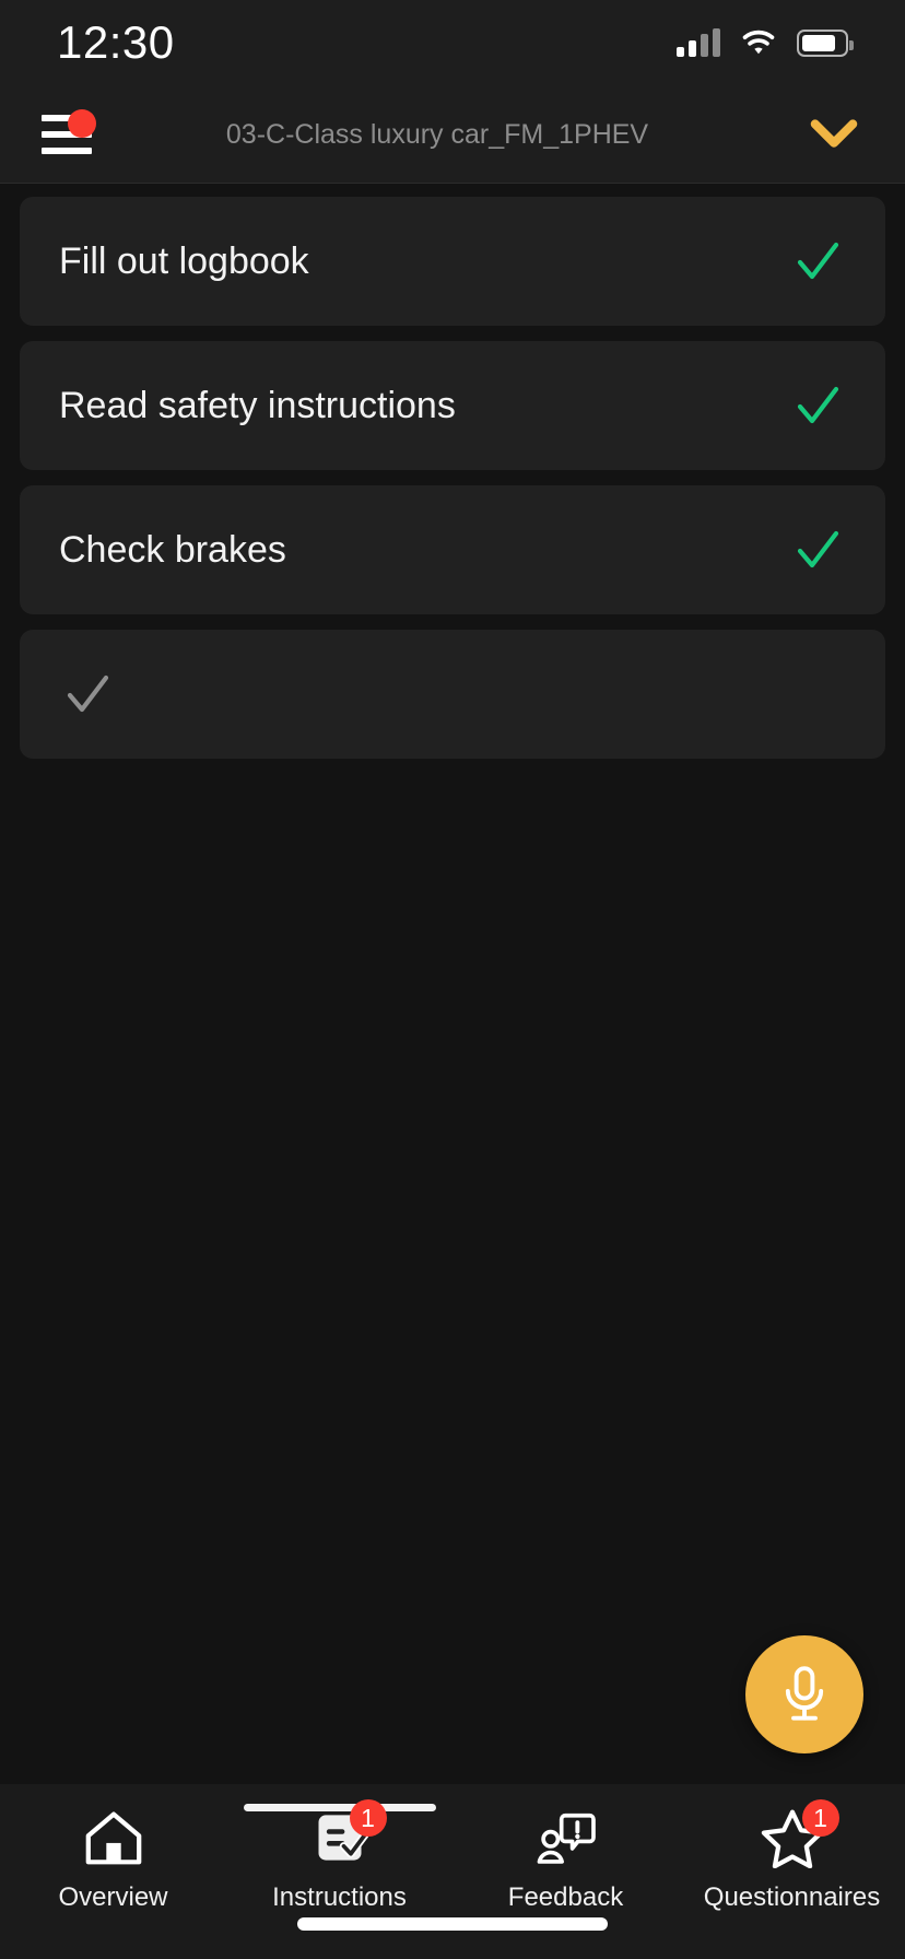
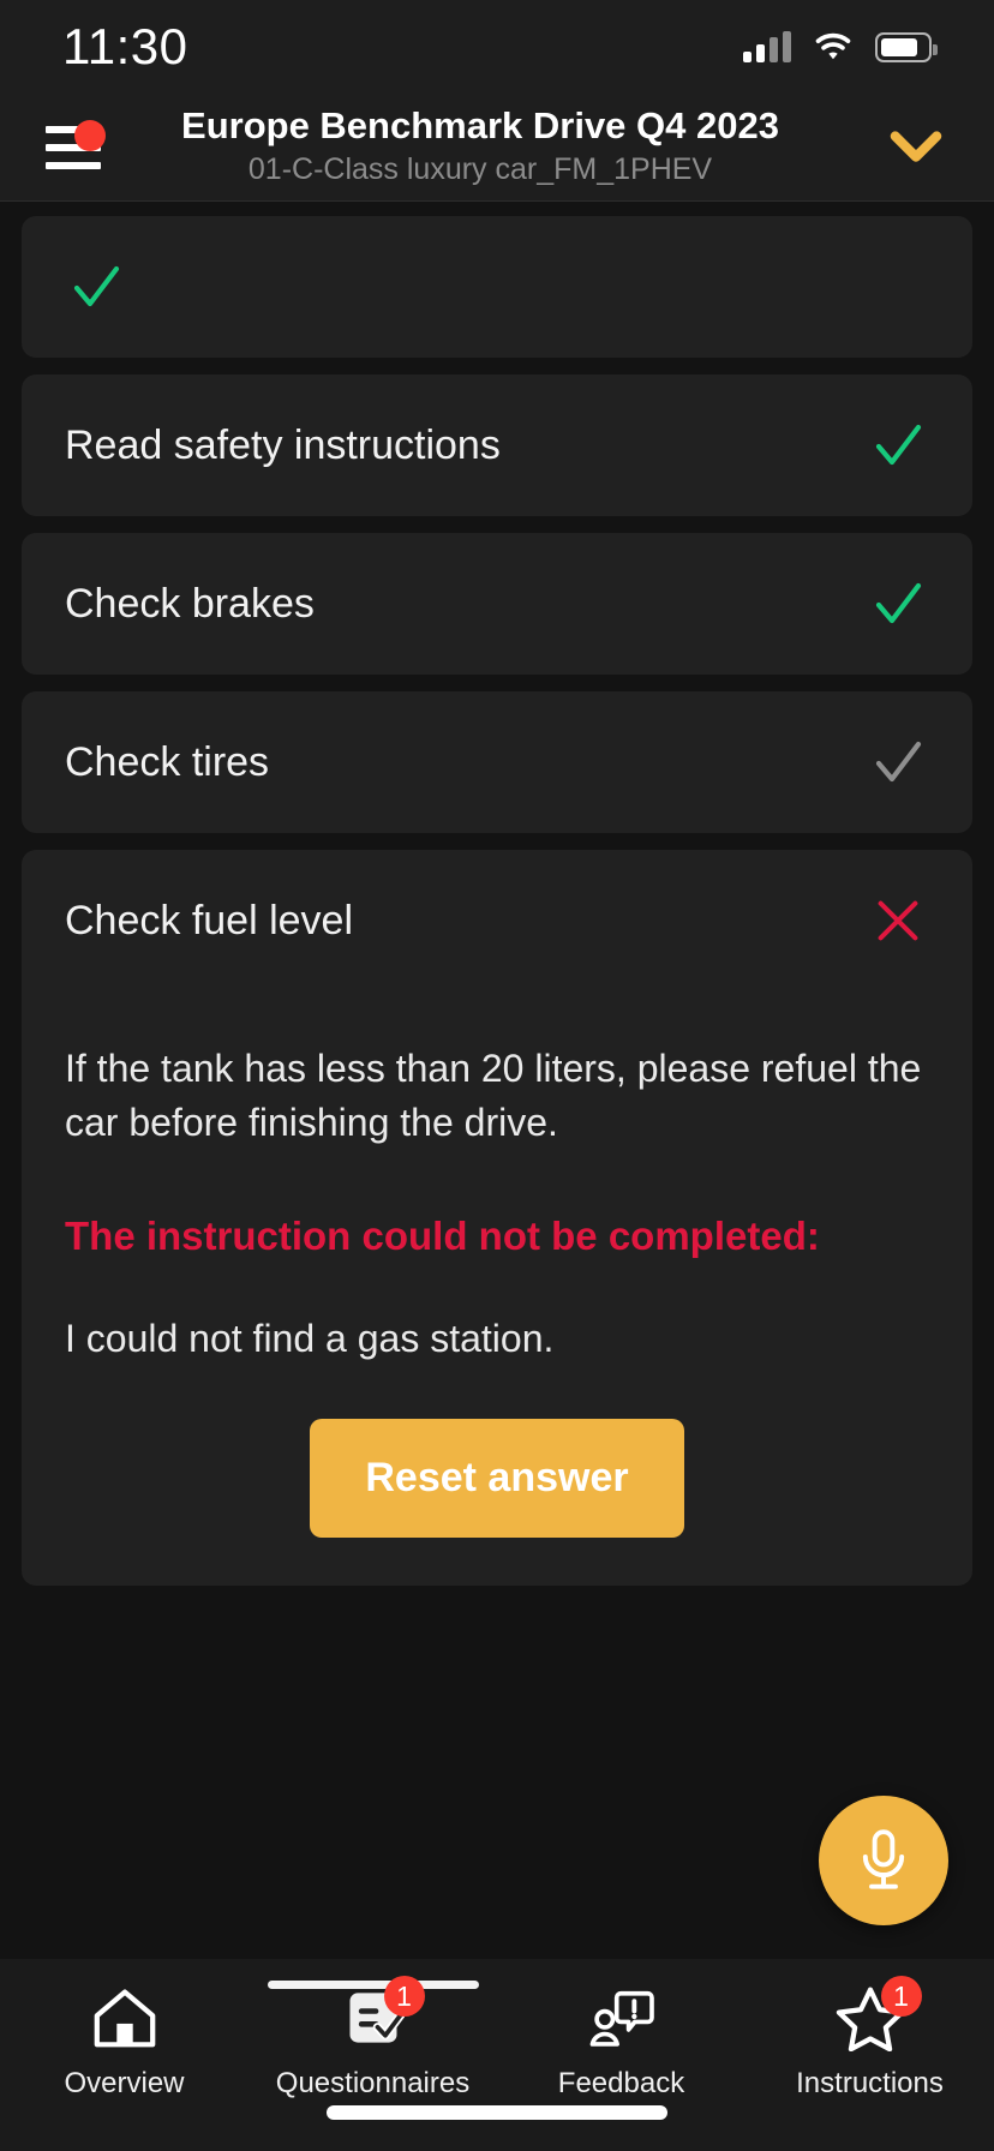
- 12:30
+ 11:30
+ Europe Benchmark Drive Q4 2023
- 03-C-Class luxury car_FM_1PHEV
+ 01-C-Class luxury car_FM_1PHEV
- Fill out logbook
  Read safety instructions
  Check brakes
+ Check tires
+ Check fuel level
+ If the tank has less than 20 liters, please refuel the car before finishing the drive.
+ The instruction could not be completed:
+ I could not find a gas station.
+ Reset answer
  Overview
  1
- Instructions
+ Questionnaires
  Feedback
  1
- Questionnaires
+ Instructions
